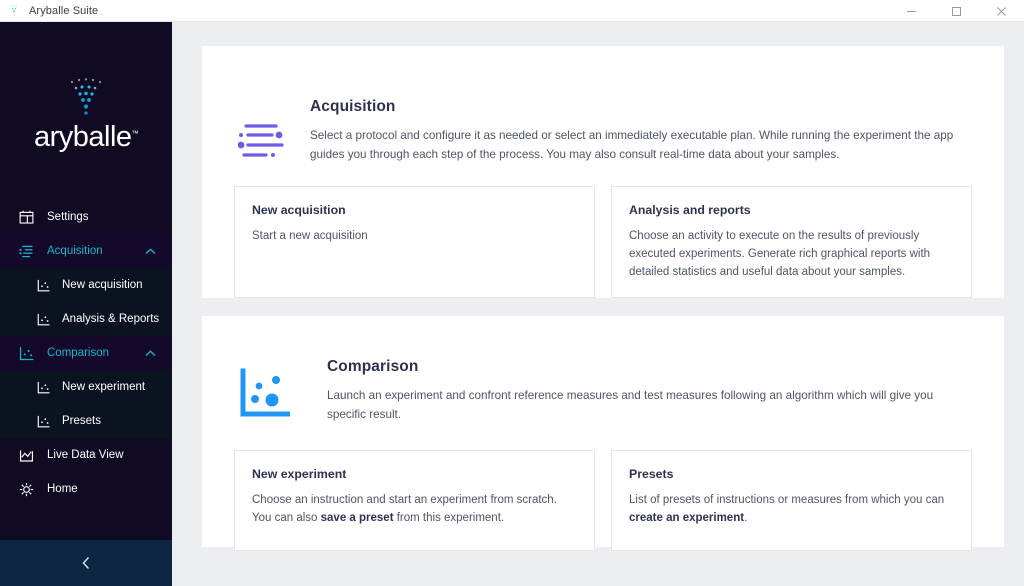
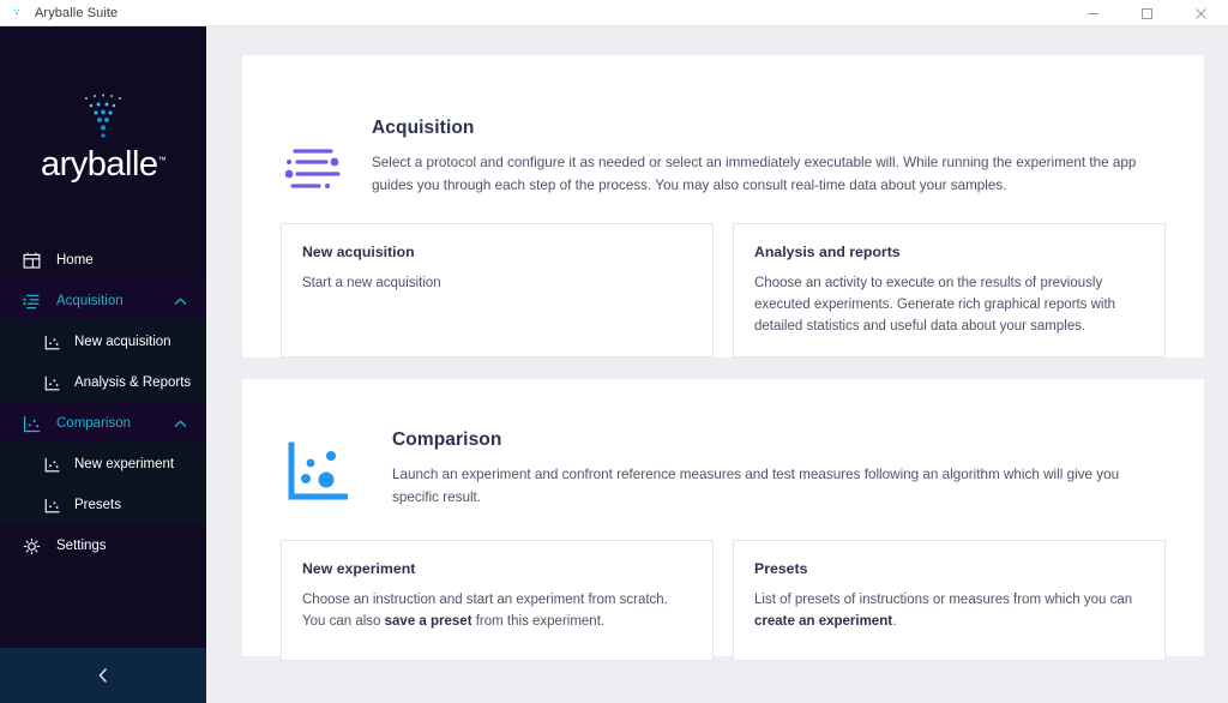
  Aryballe Suite
  aryballe
- Settings
+ Home
  Acquisition
  New acquisition
  Analysis & Reports
  Comparison
  New experiment
  Presets
- Live Data View
- Home
+ Settings
  Acquisition
- Select a protocol and configure it as needed or select an immediately executable plan. While running the experiment the app guides you through each step of the process. You may also consult real-time data about your samples.
+ Select a protocol and configure it as needed or select an immediately executable will. While running the experiment the app guides you through each step of the process. You may also consult real-time data about your samples.
  New acquisition
  Start a new acquisition
  Analysis and reports
  Choose an activity to execute on the results of previously executed experiments. Generate rich graphical reports with detailed statistics and useful data about your samples.
  Comparison
  Launch an experiment and confront reference measures and test measures following an algorithm which will give you specific result.
  New experiment
  Choose an instruction and start an experiment from scratch. You can also save a preset from this experiment.
  Presets
  List of presets of instructions or measures from which you can create an experiment.
